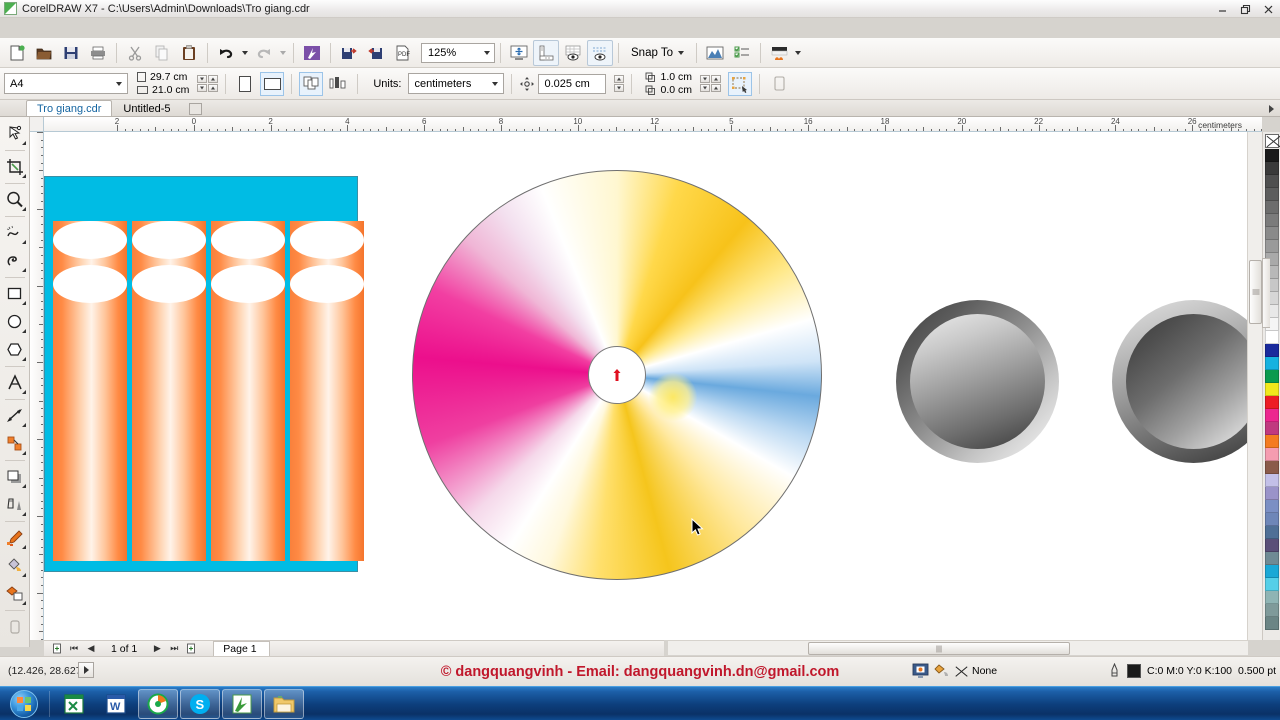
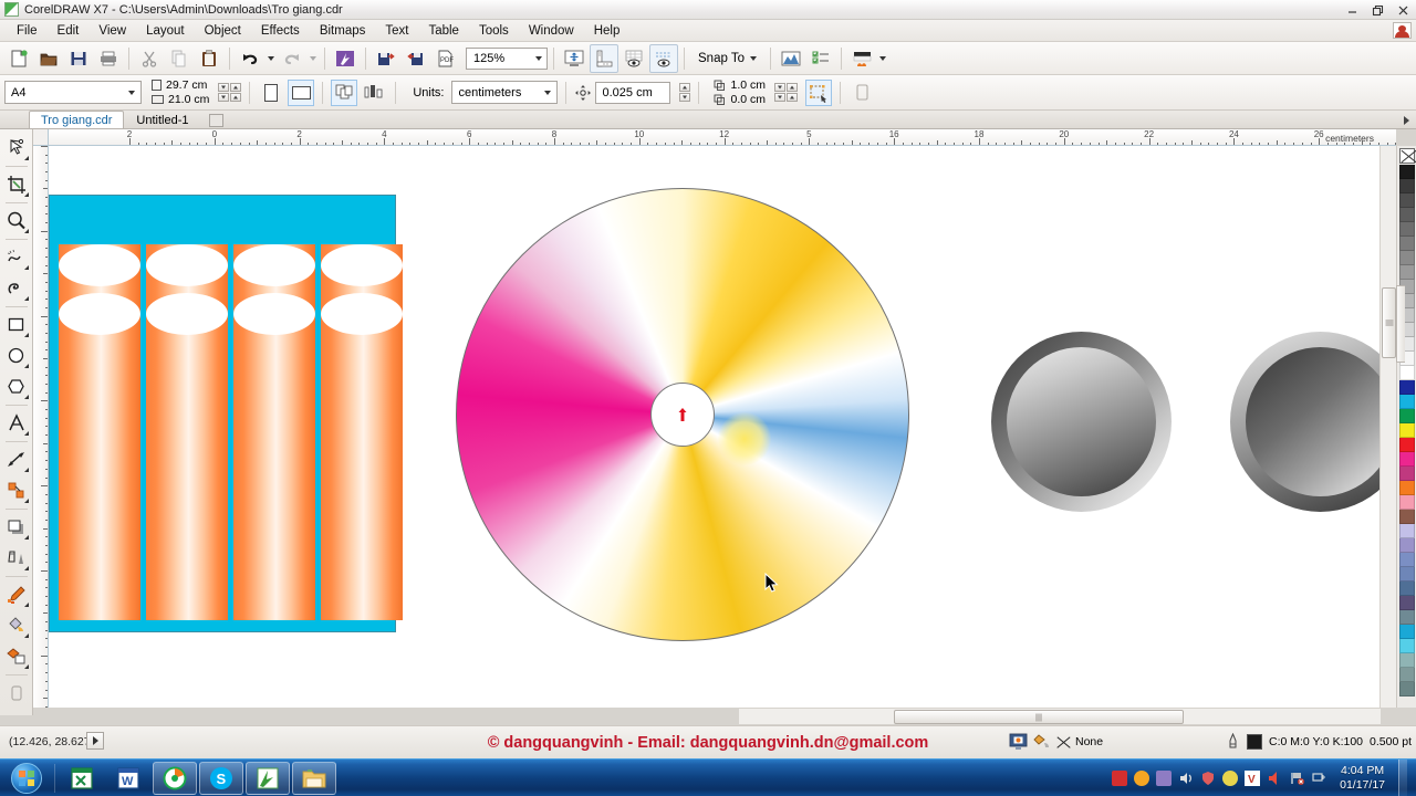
  CorelDRAW X7 - C:\Users\Admin\Downloads\Tro giang.cdr
+ File
+ Edit
+ View
+ Layout
+ Object
+ Effects
+ Bitmaps
+ Text
+ Table
+ Tools
+ Window
+ Help
  125%
  Snap To
  A4
  29.7 cm
  21.0 cm
  Units:
  centimeters
  0.025 cm
  1.0 cm
  0.0 cm
  Tro giang.cdr
- Untitled-5
+ Untitled-1
  centimeters
  2
  0
  2
  4
  6
  8
  10
  12
  5
  16
  18
  20
  22
  24
  26
- ⏮
- ◀
- 1 of 1
- ▶
- ⏭
- Page 1
  (12.426, 28.62
  © dangquangvinh - Email: dangquangvinh.dn@gmail.com
  None
  C:0 M:0 Y:0 K:100
  0.500 pt
  W
  S
+ V
+ 4:04 PM
+ 01/17/17
